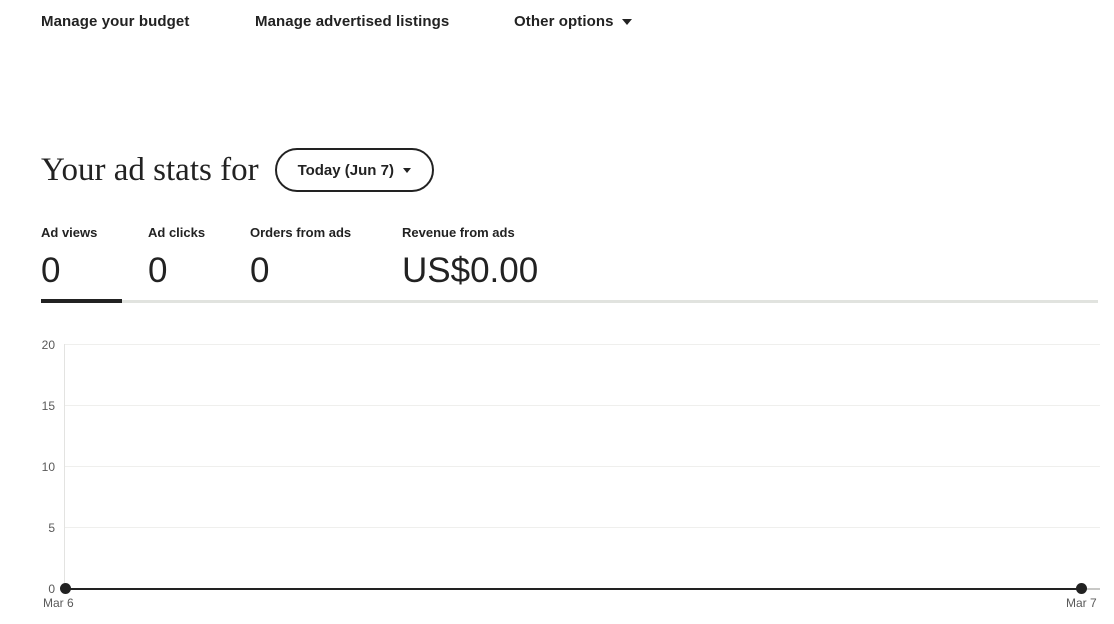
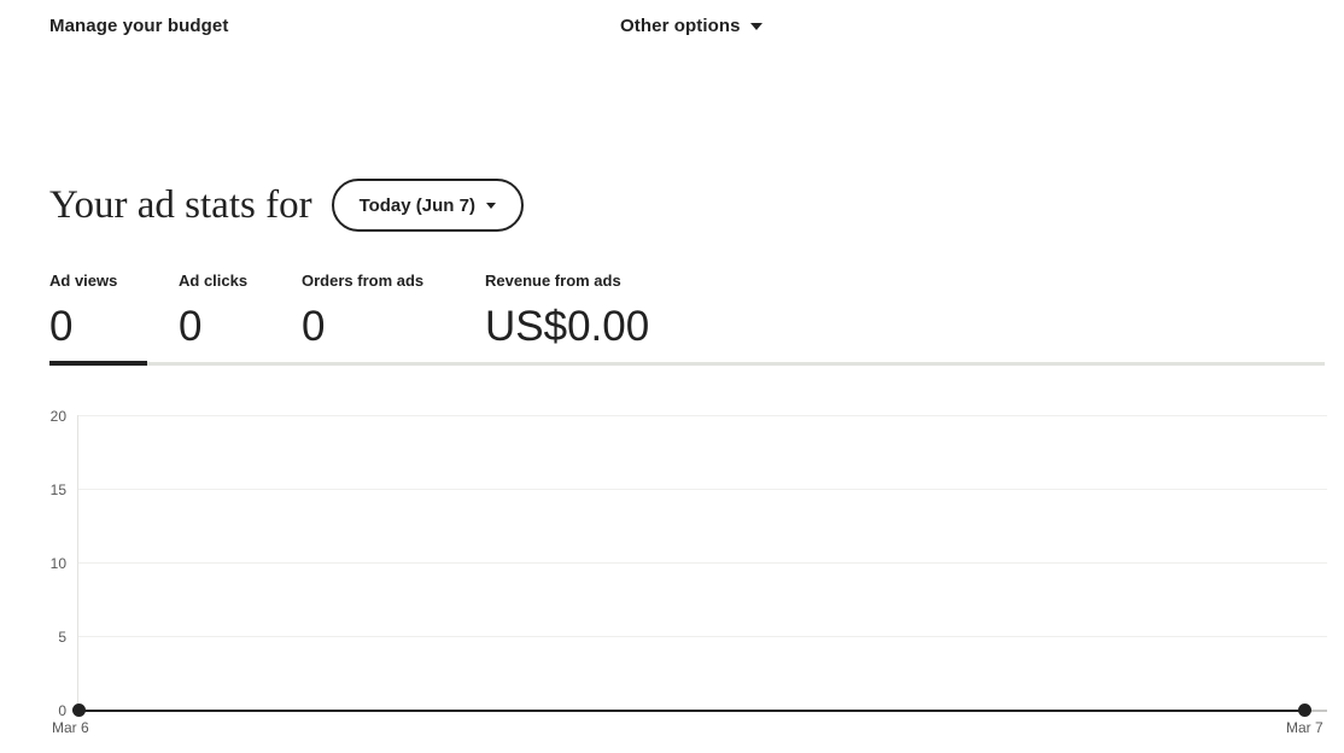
  Manage your budget
- Manage advertised listings
  Other options
  Your ad stats for
  Today (Jun 7)
  Ad views
  0
  Ad clicks
  0
  Orders from ads
  0
  Revenue from ads
  US$0.00
  20
  15
  10
  5
  0
  Mar 6
  Mar 7
